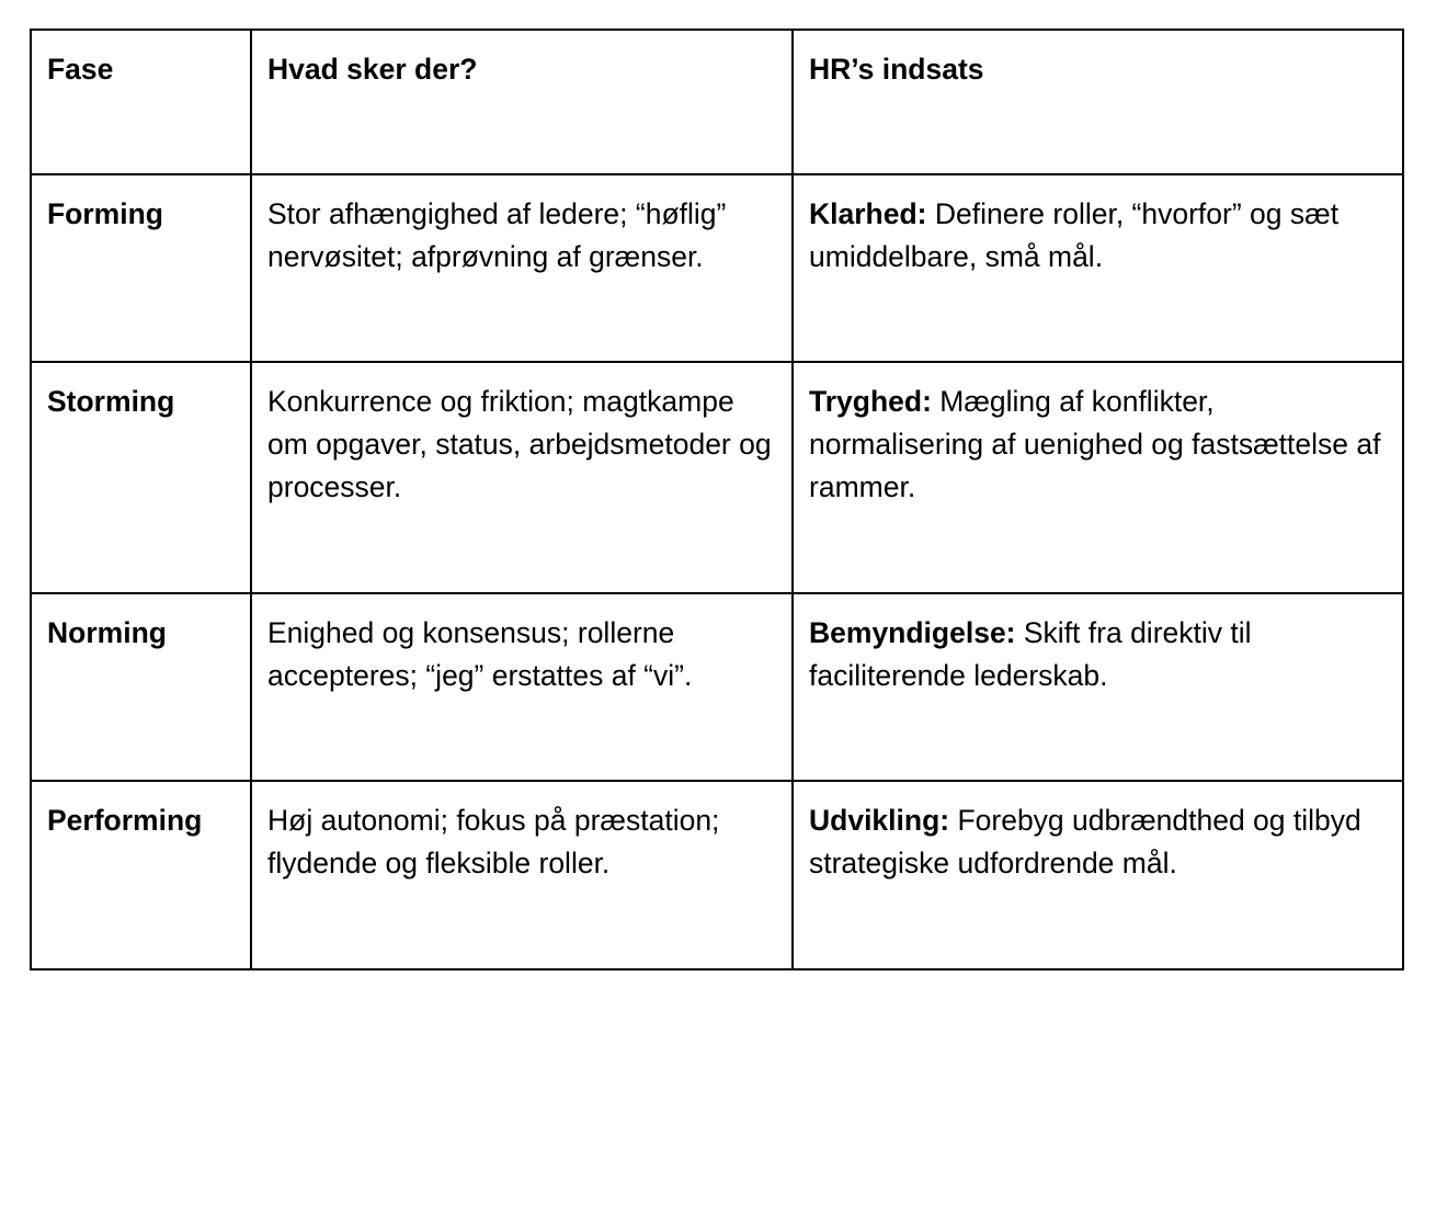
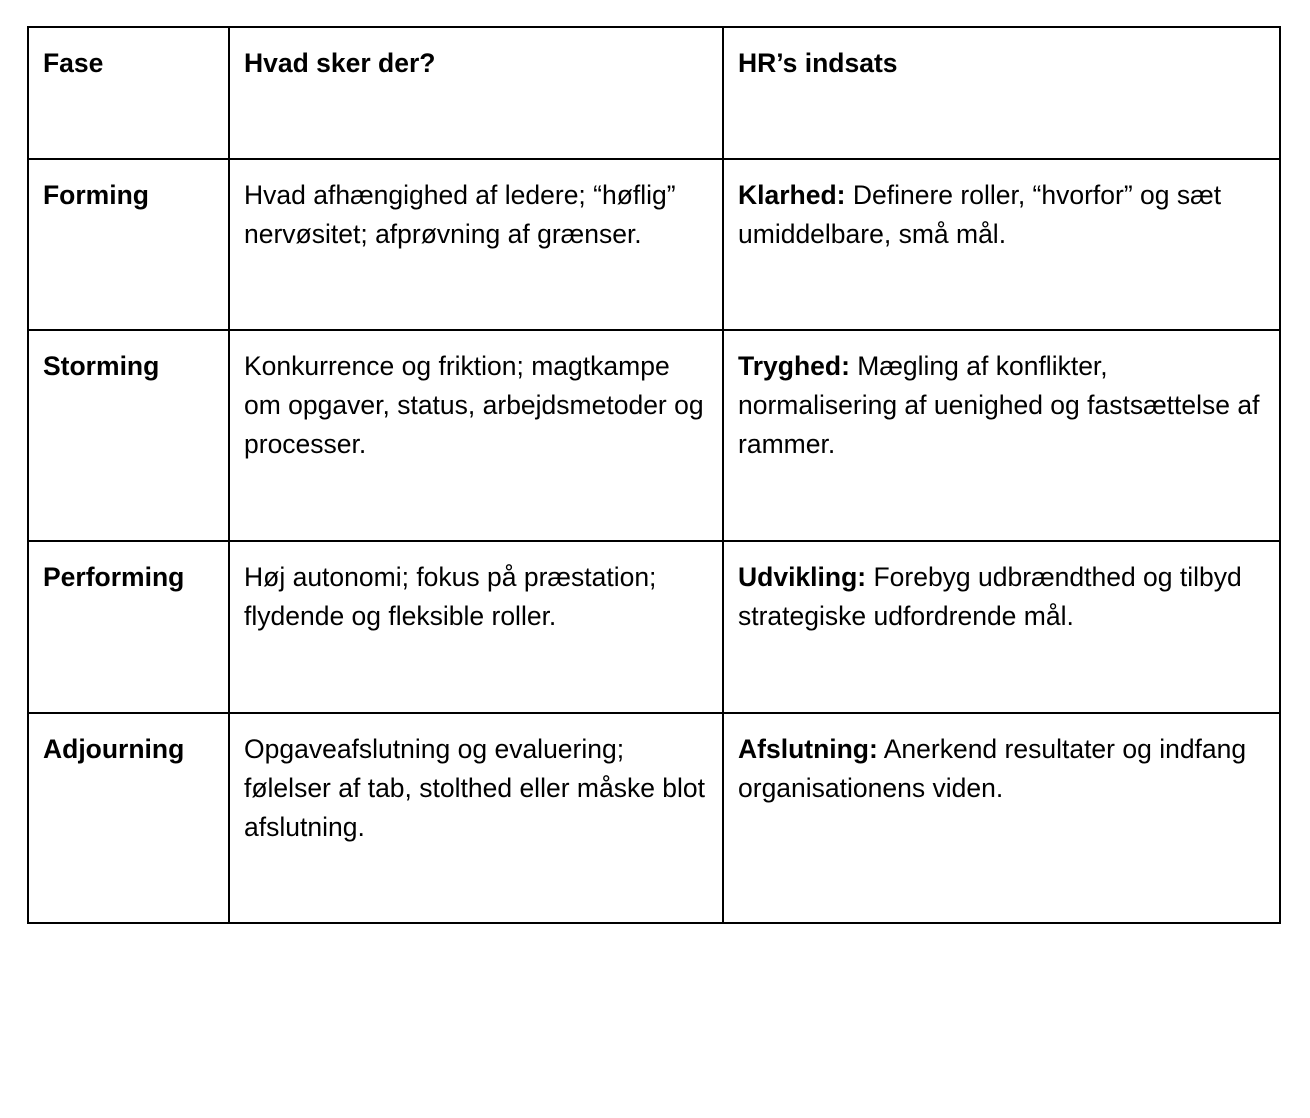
  Fase	Hvad sker der?	HR’s indsats
- Forming	Stor afhængighed af ledere; “høflig” nervøsitet; afprøvning af grænser.	Klarhed: Definere roller, “hvorfor” og sæt umiddelbare, små mål.
+ Forming	Hvad afhængighed af ledere; “høflig” nervøsitet; afprøvning af grænser.	Klarhed: Definere roller, “hvorfor” og sæt umiddelbare, små mål.
  Storming	Konkurrence og friktion; magtkampe om opgaver, status, arbejdsmetoder og processer.	Tryghed: Mægling af konflikter, normalisering af uenighed og fastsættelse af rammer.
- Norming	Enighed og konsensus; rollerne accepteres; “jeg” erstattes af “vi”.	Bemyndigelse: Skift fra direktiv til faciliterende lederskab.
  Performing	Høj autonomi; fokus på præstation; flydende og fleksible roller.	Udvikling: Forebyg udbrændthed og tilbyd strategiske udfordrende mål.
+ Adjourning	Opgaveafslutning og evaluering; følelser af tab, stolthed eller måske blot afslutning.	Afslutning: Anerkend resultater og indfang organisationens viden.
